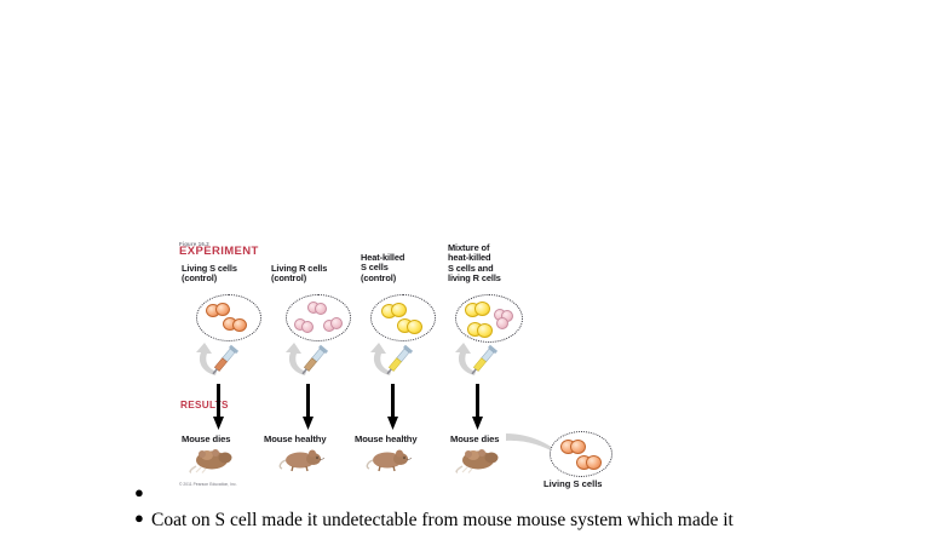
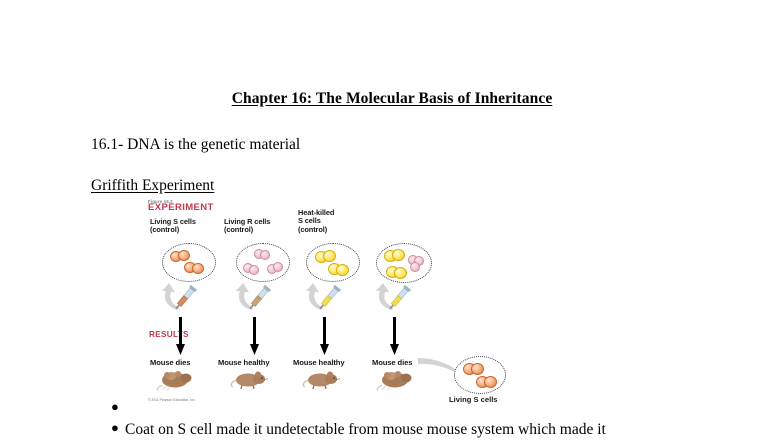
+ Chapter 16: The Molecular Basis of Inheritance
+ 16.1- DNA is the genetic material
+ Griffith Experiment
  EXPERIMENT
  Living S cells
  (control)
  Living R cells
  (control)
  Heat-killed
  S cells
  (control)
- Mixture of
- heat-killed
- S cells and
- living R cells
  RESULS
  Mouse dies
  Mouse healthy
  Mouse healthy
  Mouse dies
  Living S cells
  ●
  ●
  Coat on S cell made it undetectable from mouse mouse system which made it
